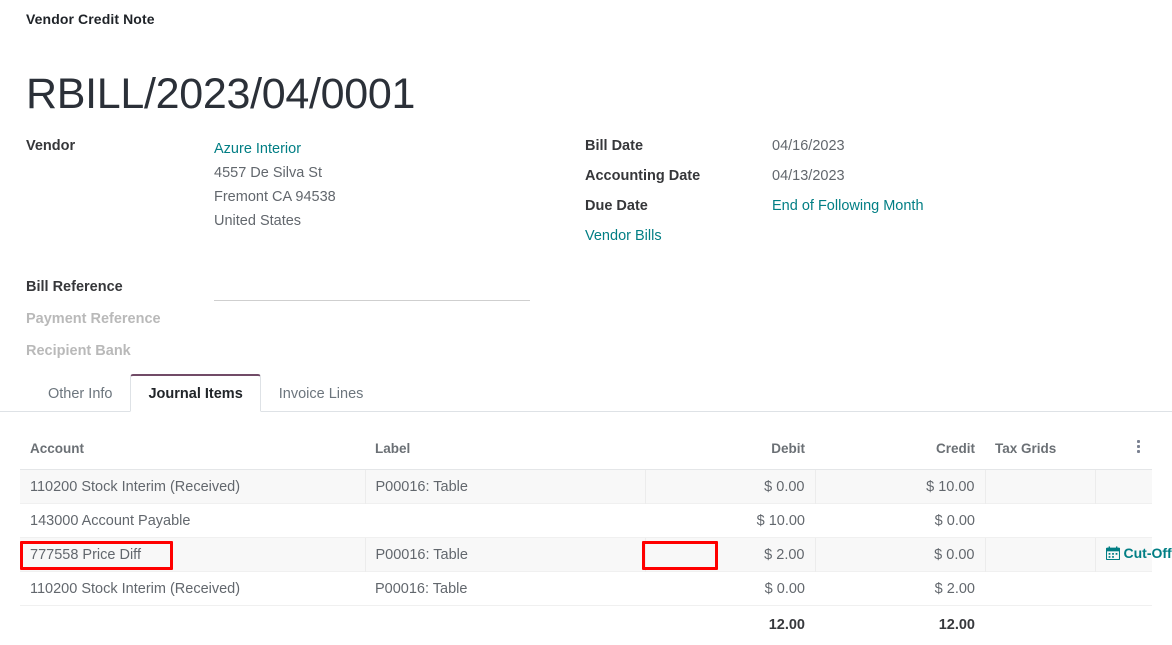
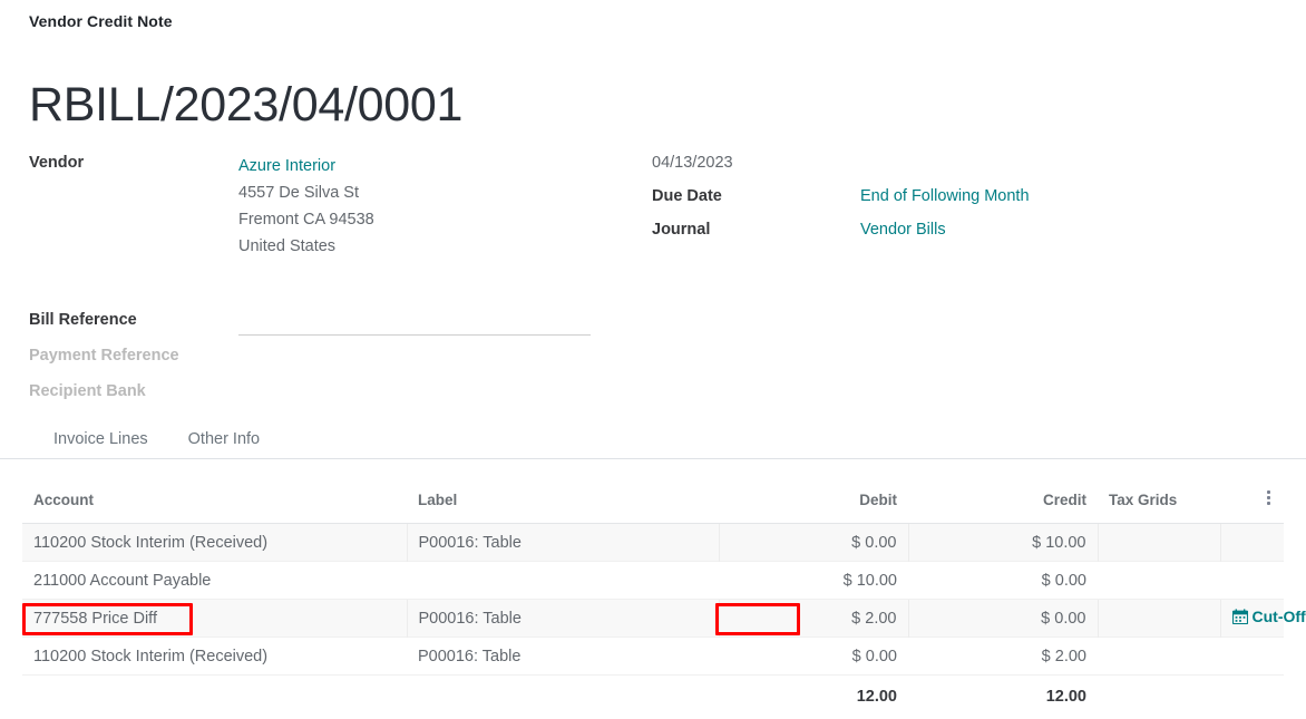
  Vendor Credit Note
  RBILL/2023/04/0001
  Vendor
  Azure Interior
  4557 De Silva St
  Fremont CA 94538
  United States
  Bill Reference
  Payment Reference
  Recipient Bank
- Bill Date
- 04/16/2023
- Accounting Date
  04/13/2023
  Due Date
  End of Following Month
+ Journal
  Vendor Bills
- Other Info
+ Invoice Lines
- Journal Items
- Invoice Lines
+ Other Info
  Account	Label	Debit	Credit	Tax Grids
  110200 Stock Interim (Received)	P00016: Table	$ 0.00	$ 10.00
- 143000 Account Payable		$ 10.00	$ 0.00
+ 211000 Account Payable		$ 10.00	$ 0.00
  777558 Price Diff	P00016: Table	$ 2.00	$ 0.00		Cut-Off
  110200 Stock Interim (Received)	P00016: Table	$ 0.00	$ 2.00
  		12.00	12.00
